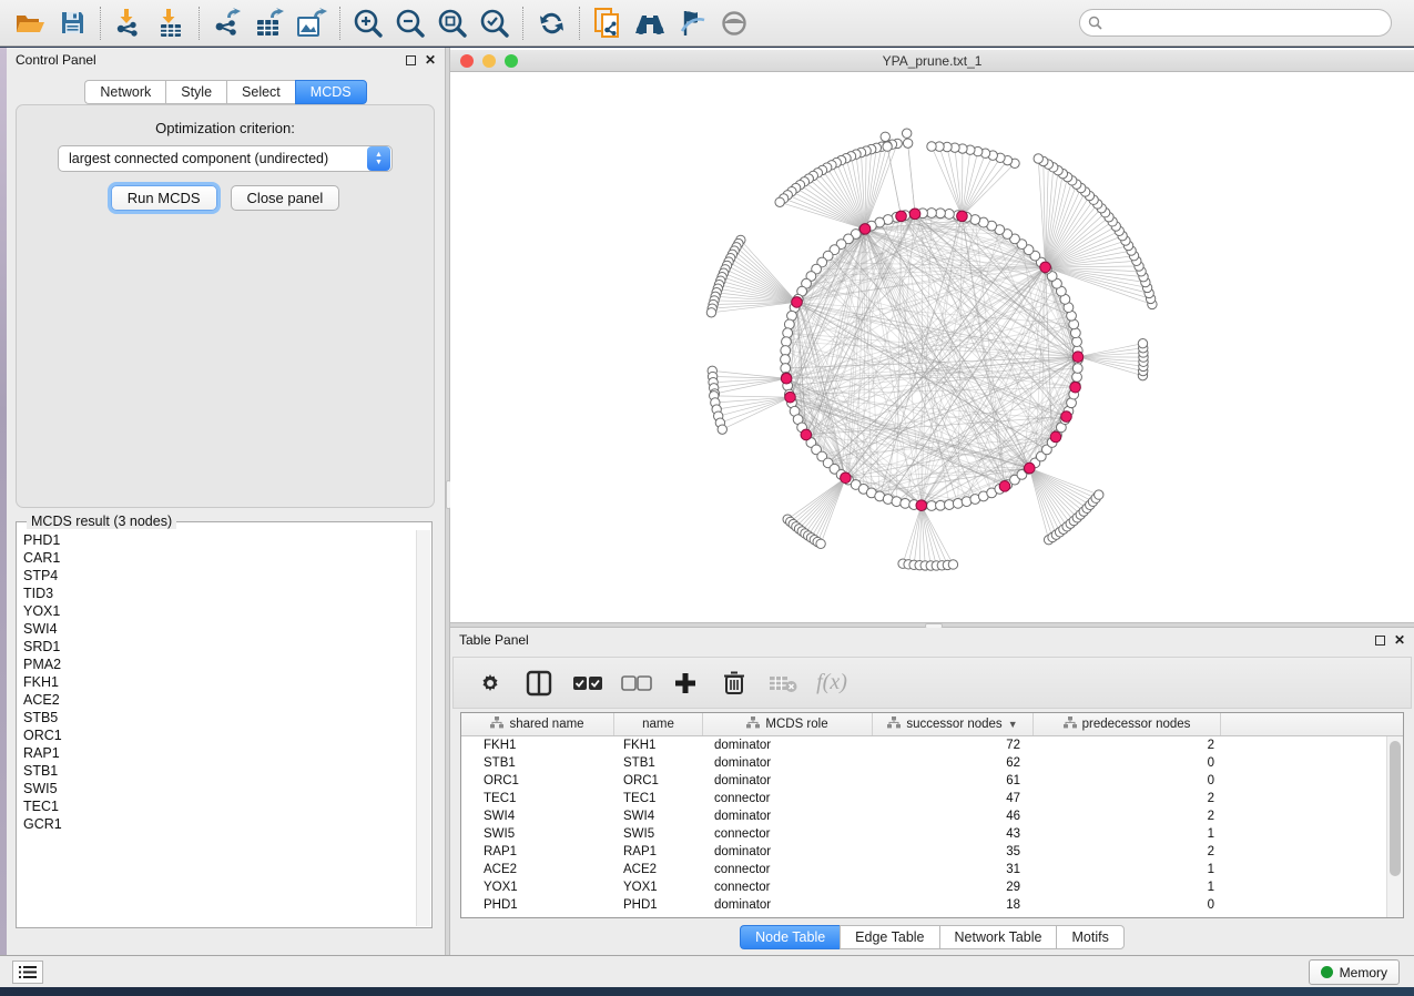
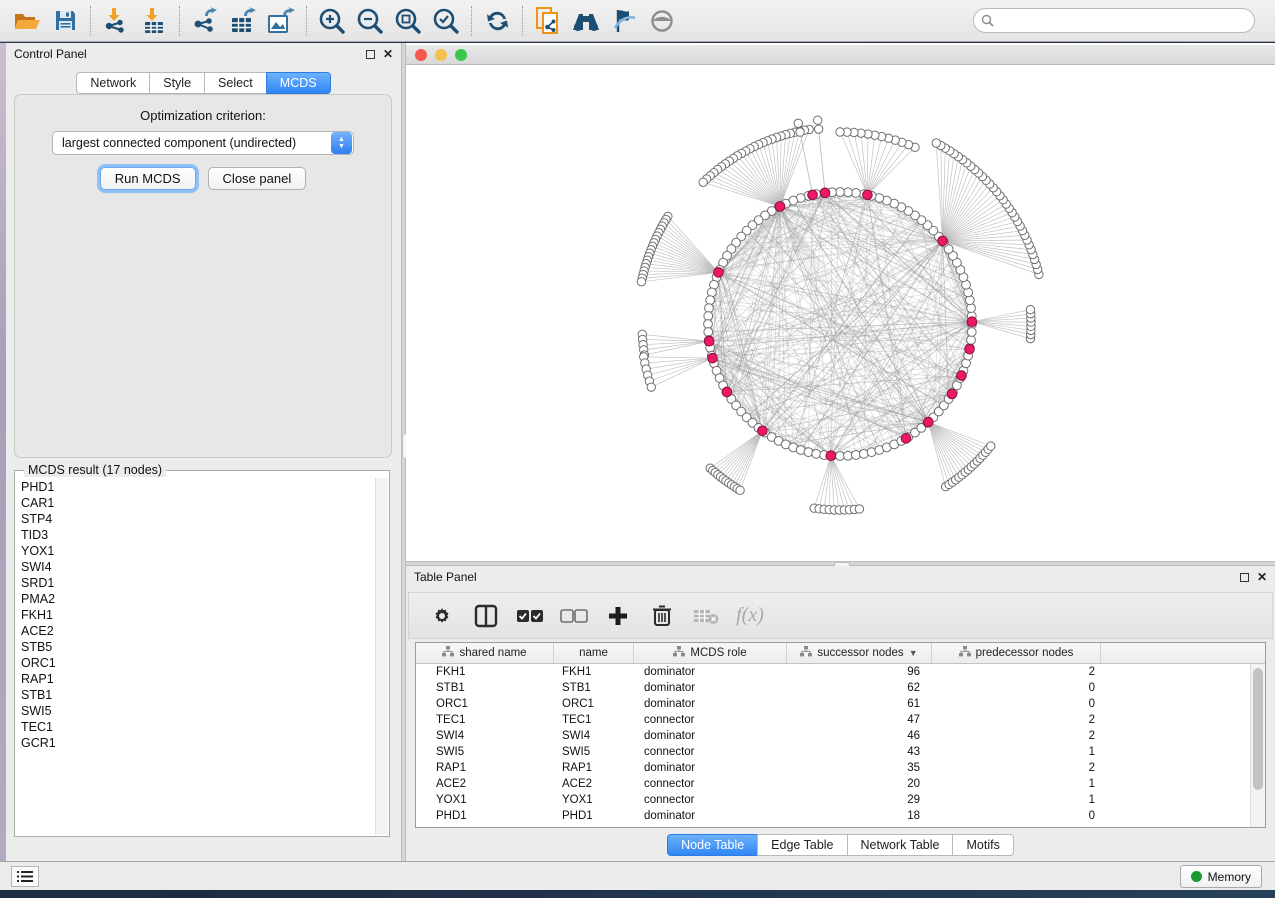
  Control Panel
  ✕
  Network
  Style
  Select
  MCDS
  Optimization criterion:
  largest connected component (undirected)
  Run MCDS
  Close panel
  PHD1
  CAR1
  STP4
  TID3
  YOX1
  SWI4
  SRD1
  PMA2
  FKH1
  ACE2
  STB5
  ORC1
  RAP1
  STB1
  SWI5
  TEC1
  GCR1
- MCDS result (3 nodes)
+ MCDS result (17 nodes)
- YPA_prune.txt_1
  Table Panel
  ✕
  f(x)
  shared name
  name
  MCDS role
  successor nodes
  ▼
  predecessor nodes
  FKH1
  FKH1
  dominator
- 72
+ 96
  2
  STB1
  STB1
  dominator
  62
  0
  ORC1
  ORC1
  dominator
  61
  0
  TEC1
  TEC1
  connector
  47
  2
  SWI4
  SWI4
  dominator
  46
  2
  SWI5
  SWI5
  connector
  43
  1
  RAP1
  RAP1
  dominator
  35
  2
  ACE2
  ACE2
  connector
- 31
+ 20
  1
  YOX1
  YOX1
  connector
  29
  1
  PHD1
  PHD1
  dominator
  18
  0
  Node Table
  Edge Table
  Network Table
  Motifs
  Memory
